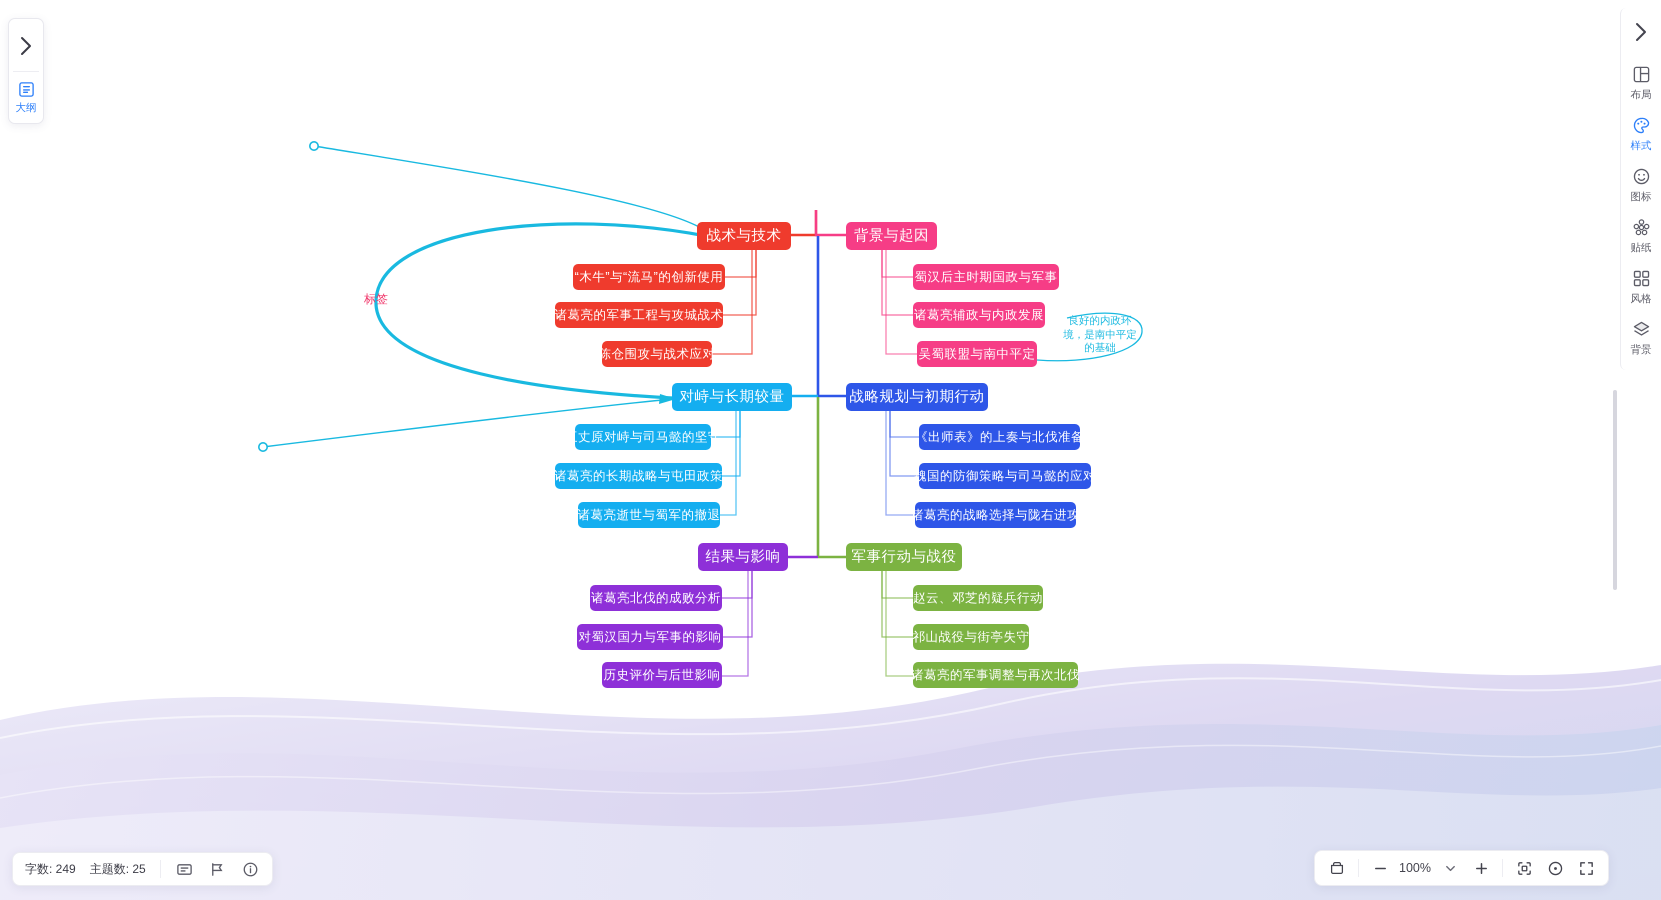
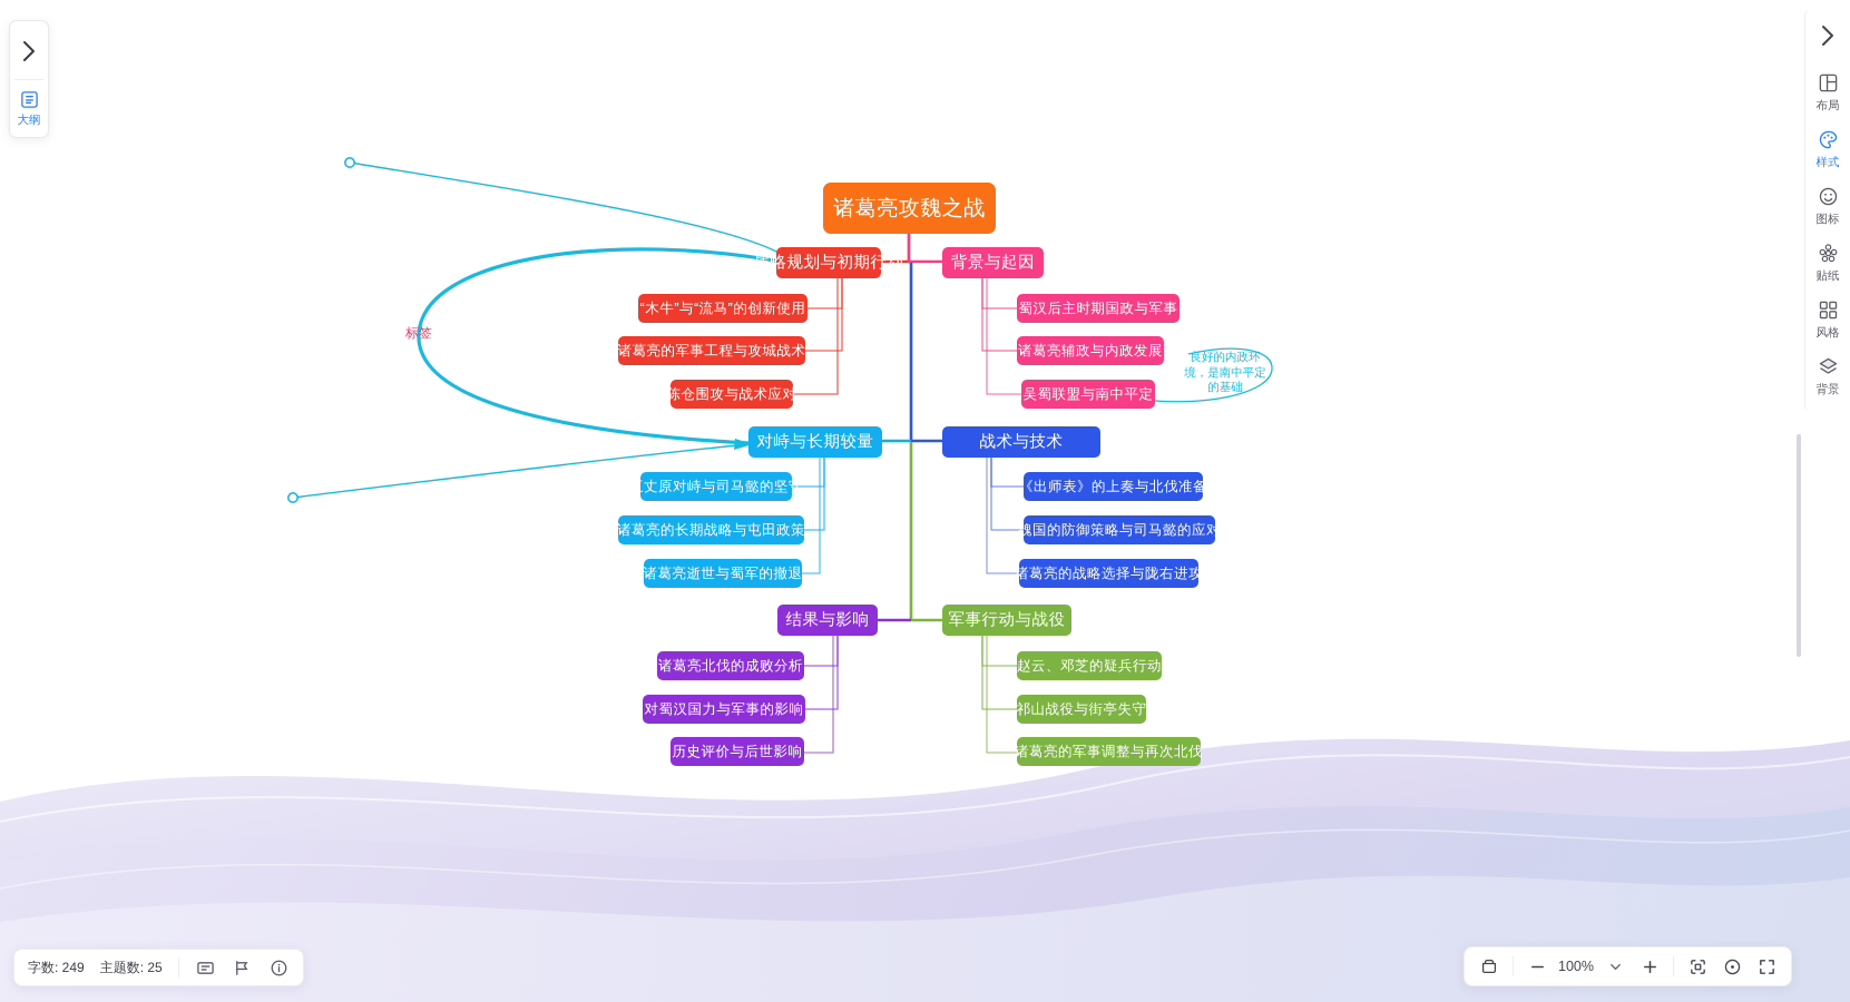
  标签
  良好的内政环境，是南中平定的基础
+ 诸葛亮攻魏之战
- 战术与技术
+ 战略规划与初期行动
  “木牛”与“流马”的创新使用
  诸葛亮的军事工程与攻城战术
  陈仓围攻与战术应对
  背景与起因
  蜀汉后主时期国政与军事
  诸葛亮辅政与内政发展
  吴蜀联盟与南中平定
  对峙与长期较量
  五丈原对峙与司马懿的坚守
  诸葛亮的长期战略与屯田政策
  诸葛亮逝世与蜀军的撤退
- 战略规划与初期行动
+ 战术与技术
  《出师表》的上奏与北伐准备
  魏国的防御策略与司马懿的应对
  诸葛亮的战略选择与陇右进攻
  结果与影响
  诸葛亮北伐的成败分析
  对蜀汉国力与军事的影响
  历史评价与后世影响
  军事行动与战役
  赵云、邓芝的疑兵行动
  祁山战役与街亭失守
  诸葛亮的军事调整与再次北伐
  大纲
  布局
  样式
  图标
  贴纸
  风格
  背景
  字数: 249
  主题数: 25
  100%
